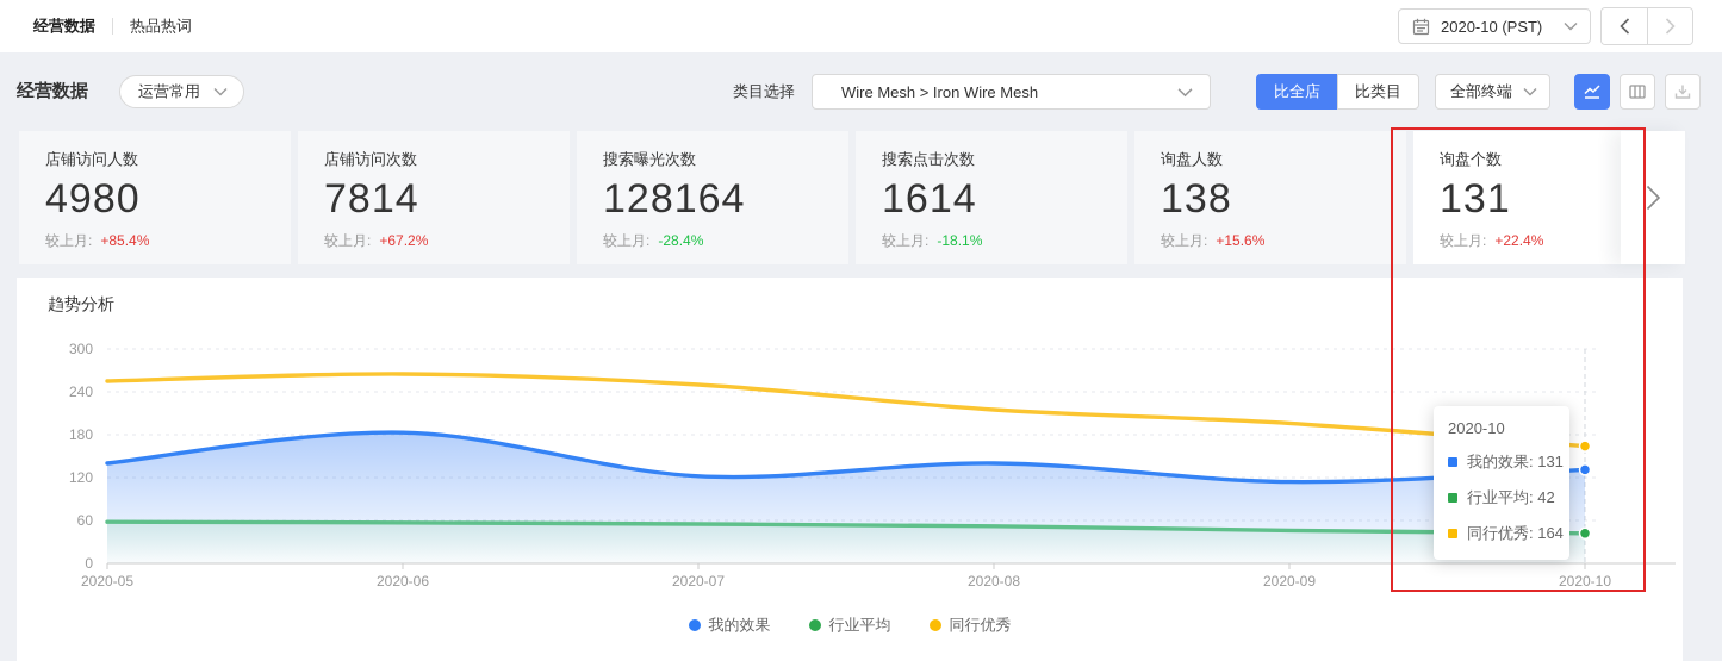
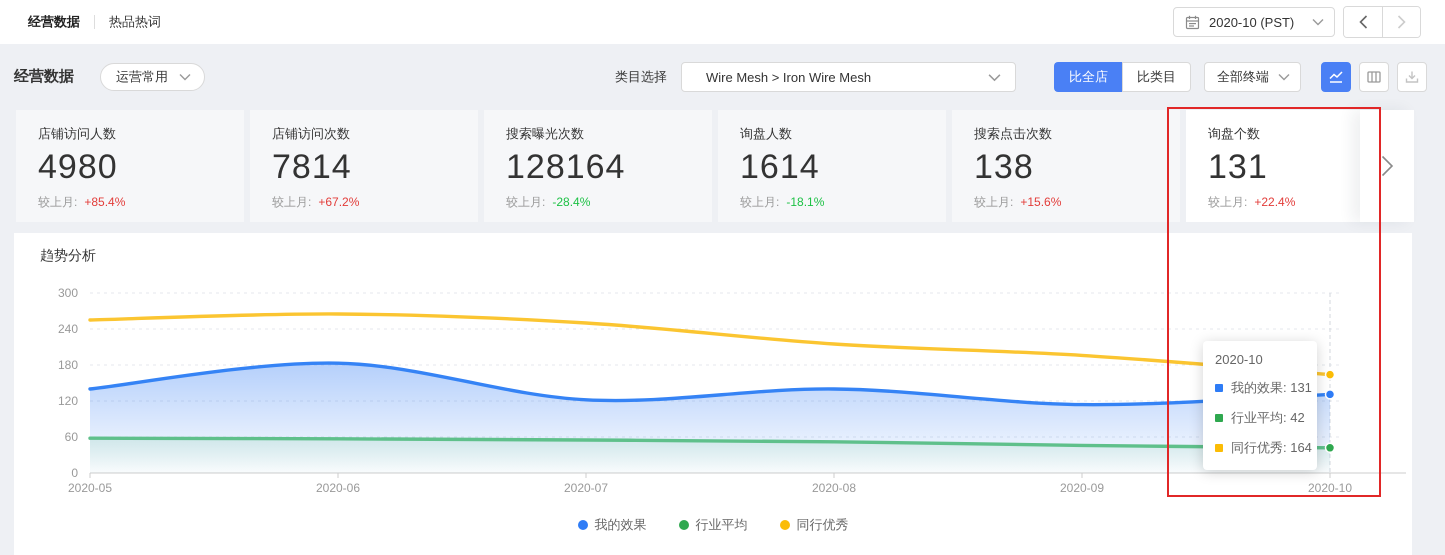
  经营数据
  热品热词
  2020-10 (PST)
  经营数据
  运营常用
  类目选择
  Wire Mesh > Iron Wire Mesh
  比全店
  比类目
  全部终端
  店铺访问人数
  4980
  较上月: +85.4%
  店铺访问次数
  7814
  较上月: +67.2%
  搜索曝光次数
  128164
  较上月: -28.4%
- 搜索点击次数
+ 询盘人数
  1614
  较上月: -18.1%
- 询盘人数
+ 搜索点击次数
  138
  较上月: +15.6%
  询盘个数
  131
  较上月: +22.4%
  趋势分析
  0
  60
  120
  180
  240
  300
  2020-05
  2020-06
  2020-07
  2020-08
  2020-09
  2020-10
  2020-10
  我的效果: 131
  行业平均: 42
  同行优秀: 164
  我的效果
  行业平均
  同行优秀
